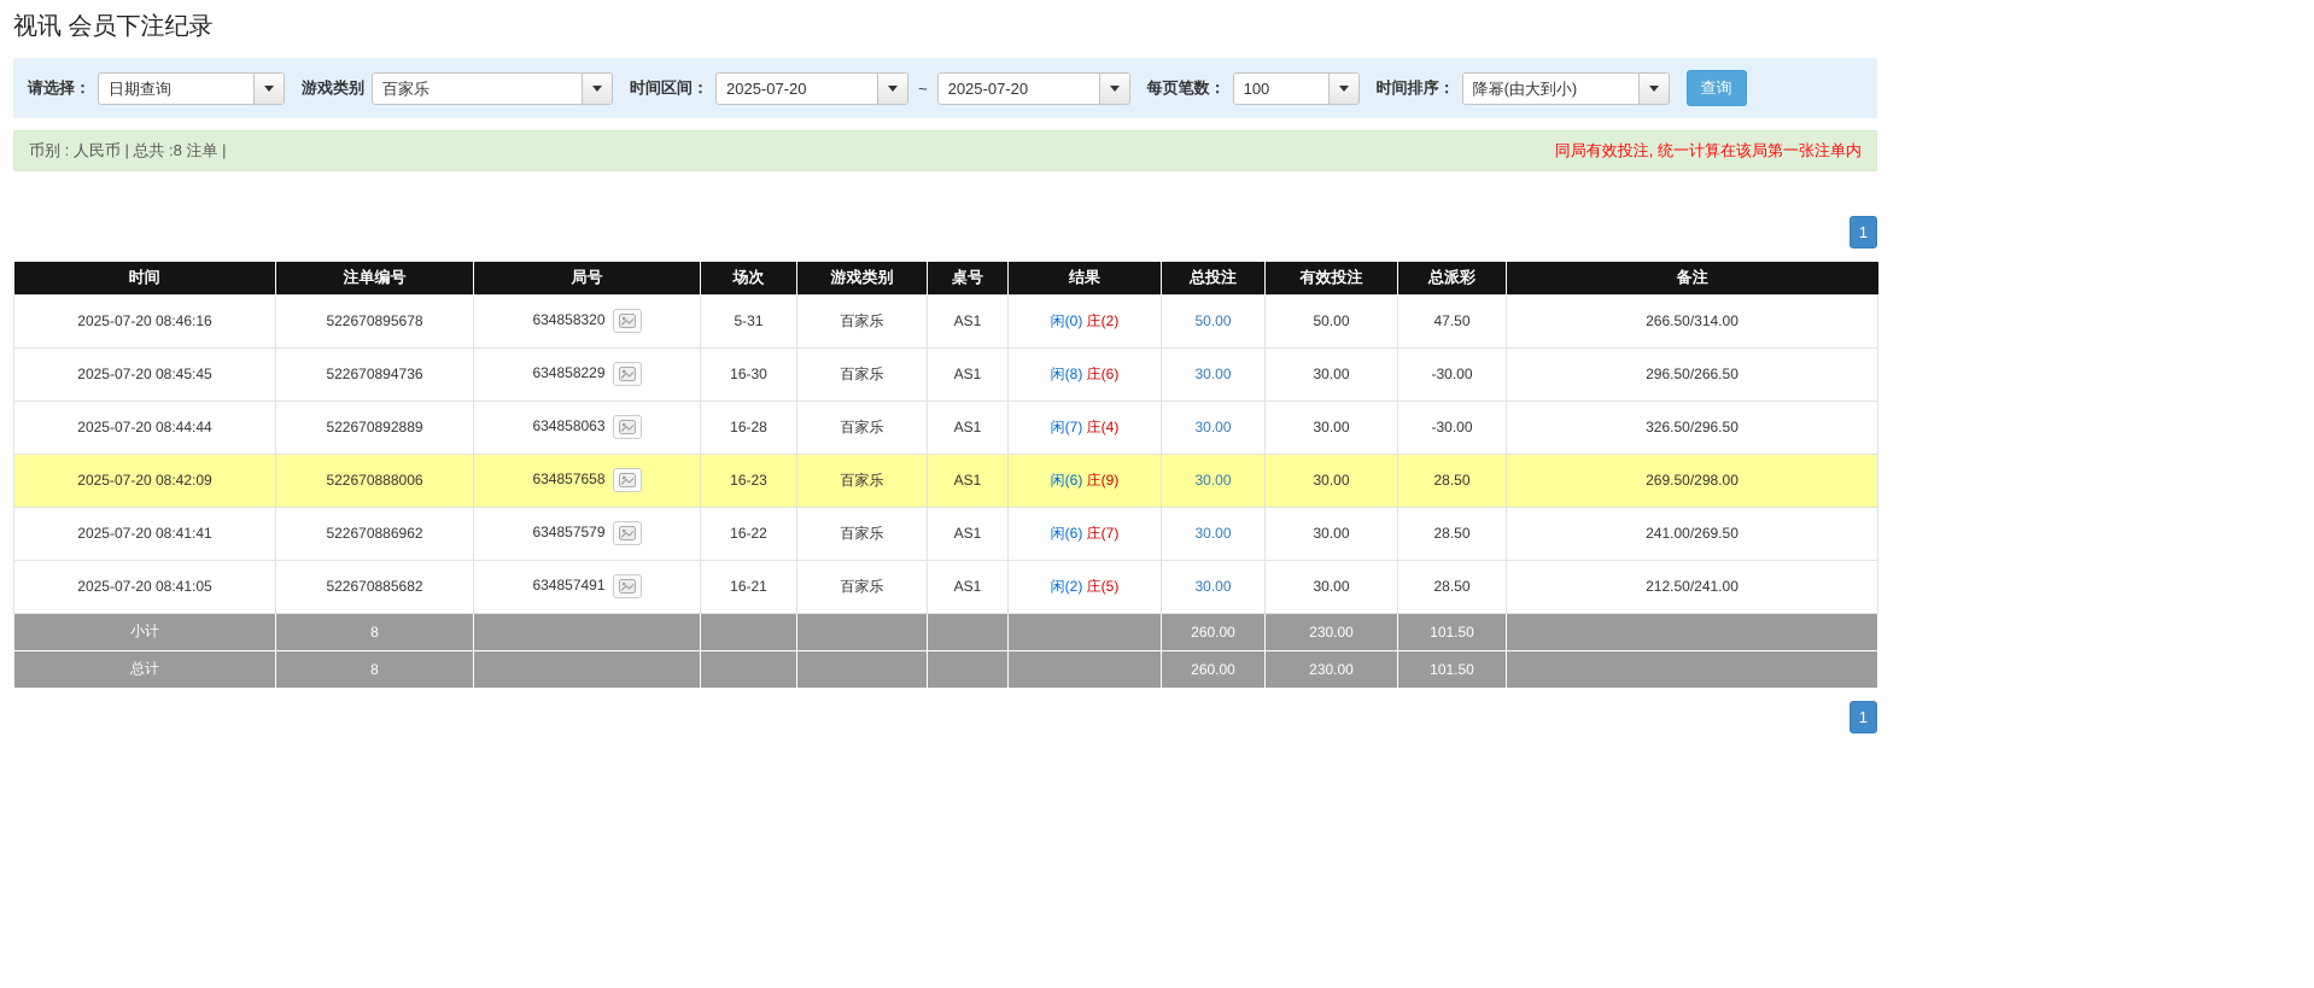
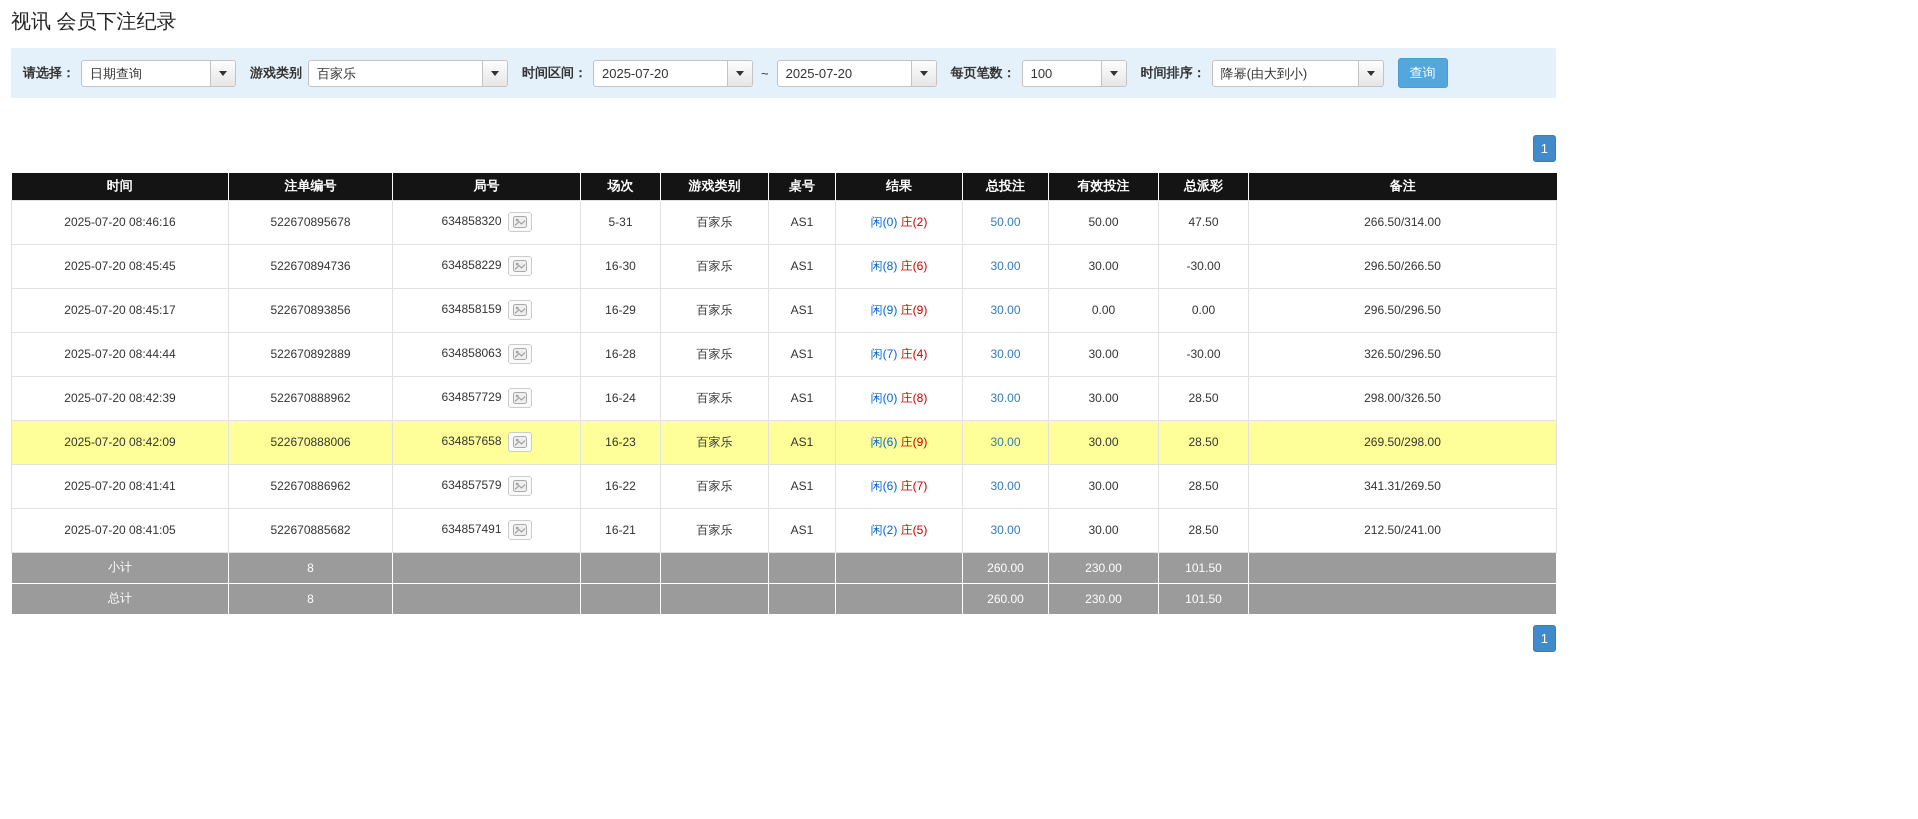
  视讯 会员下注纪录
  请选择：
  日期查询
  游戏类别
  百家乐
  时间区间：
  2025-07-20
  ~
  2025-07-20
  每页笔数：
  100
  时间排序：
  降幂(由大到小)
  查询
- 币别 : 人民币 | 总共 :8 注单 |
- 同局有效投注, 统一计算在该局第一张注单内
  1
  时间	注单编号	局号	场次	游戏类别	桌号	结果	总投注	有效投注	总派彩	备注
  2025-07-20 08:46:16	522670895678	634858320	5-31	百家乐	AS1	闲(0) 庄(2)	50.00	50.00	47.50	266.50/314.00
  2025-07-20 08:45:45	522670894736	634858229	16-30	百家乐	AS1	闲(8) 庄(6)	30.00	30.00	-30.00	296.50/266.50
+ 2025-07-20 08:45:17	522670893856	634858159	16-29	百家乐	AS1	闲(9) 庄(9)	30.00	0.00	0.00	296.50/296.50
  2025-07-20 08:44:44	522670892889	634858063	16-28	百家乐	AS1	闲(7) 庄(4)	30.00	30.00	-30.00	326.50/296.50
+ 2025-07-20 08:42:39	522670888962	634857729	16-24	百家乐	AS1	闲(0) 庄(8)	30.00	30.00	28.50	298.00/326.50
  2025-07-20 08:42:09	522670888006	634857658	16-23	百家乐	AS1	闲(6) 庄(9)	30.00	30.00	28.50	269.50/298.00
- 2025-07-20 08:41:41	522670886962	634857579	16-22	百家乐	AS1	闲(6) 庄(7)	30.00	30.00	28.50	241.00/269.50
+ 2025-07-20 08:41:41	522670886962	634857579	16-22	百家乐	AS1	闲(6) 庄(7)	30.00	30.00	28.50	341.31/269.50
  2025-07-20 08:41:05	522670885682	634857491	16-21	百家乐	AS1	闲(2) 庄(5)	30.00	30.00	28.50	212.50/241.00
  小计	8						260.00	230.00	101.50
  总计	8						260.00	230.00	101.50
  1
